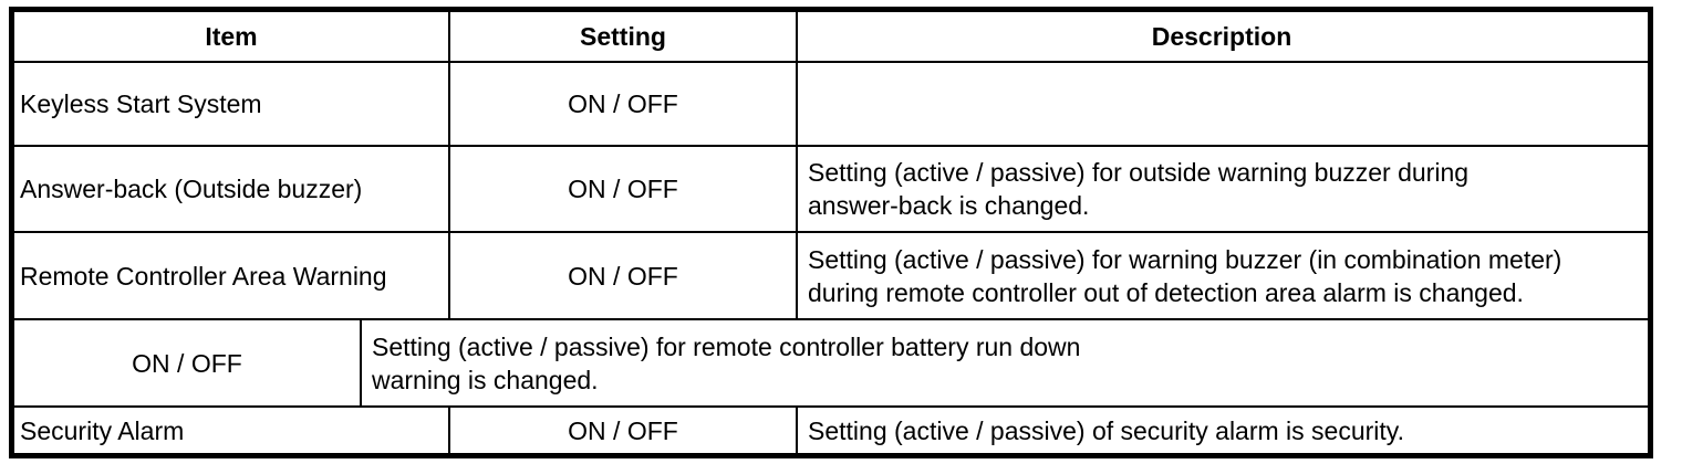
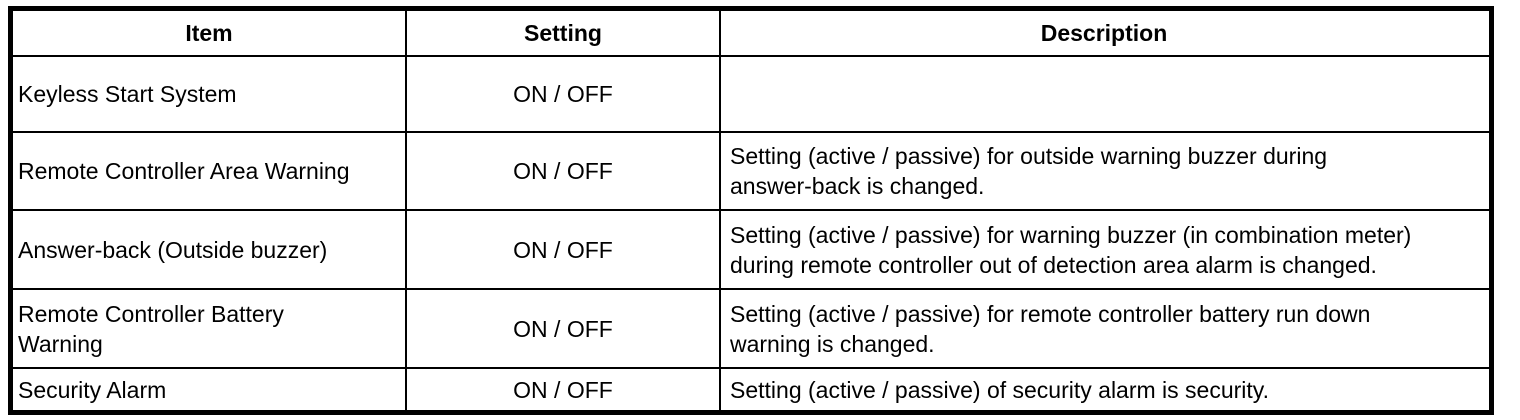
  Item
  Setting
  Description
  Keyless Start System
  ON / OFF
- Answer-back (Outside buzzer)
+ Remote Controller Area Warning
  ON / OFF
  Setting (active / passive) for outside warning buzzer during
  answer-back is changed.
- Remote Controller Area Warning
+ Answer-back (Outside buzzer)
  ON / OFF
  Setting (active / passive) for warning buzzer (in combination meter)
  during remote controller out of detection area alarm is changed.
+ Remote Controller Battery
+ Warning
  ON / OFF
  Setting (active / passive) for remote controller battery run down
  warning is changed.
  Security Alarm
  ON / OFF
  Setting (active / passive) of security alarm is security.
